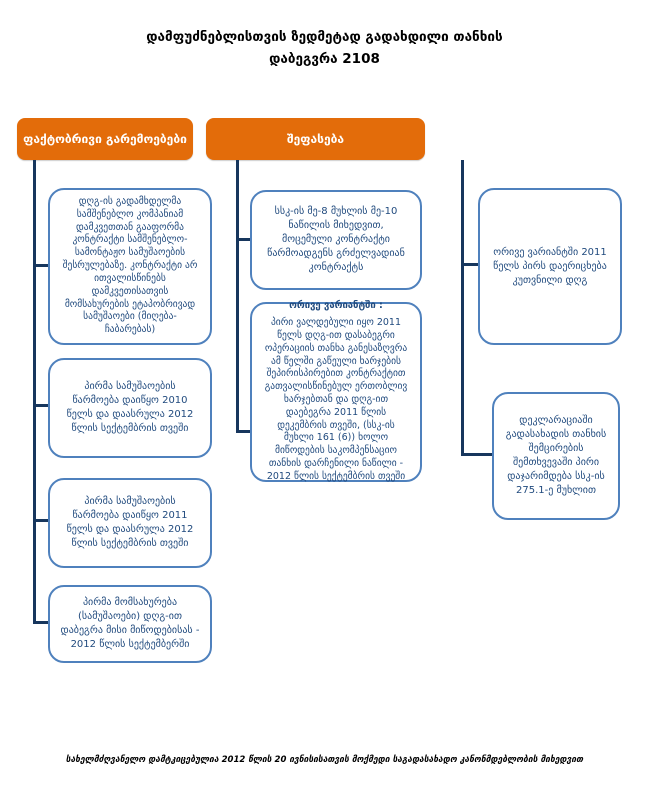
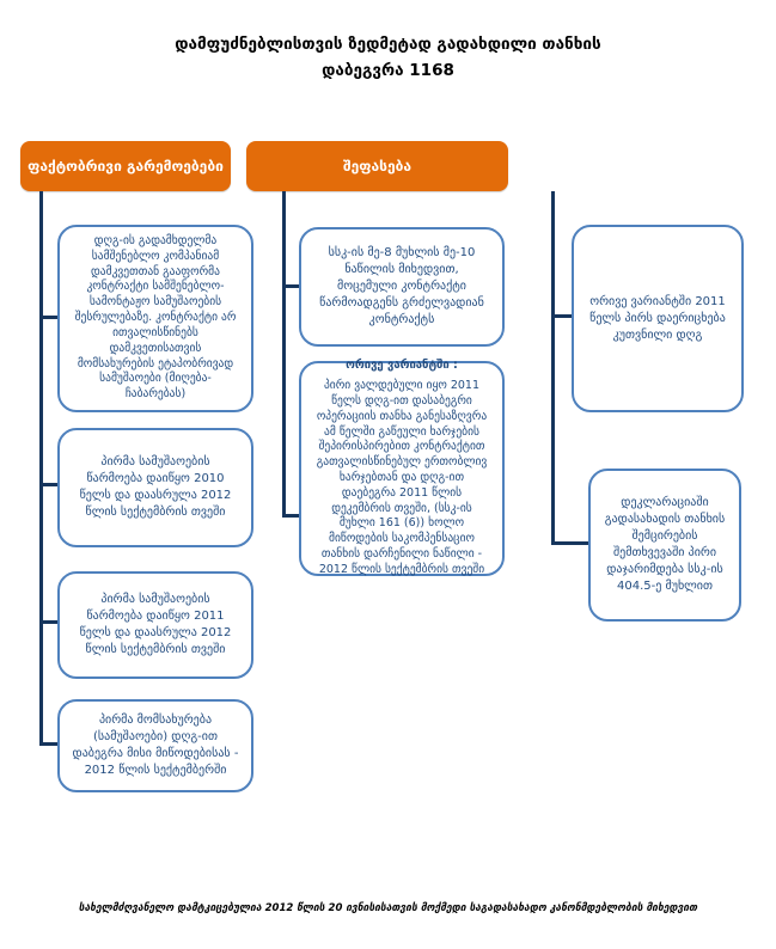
  დამფუძნებლისთვის ზედმეტად გადახდილი თანხის
- დაბეგვრა 2108
+ დაბეგვრა 1168
  ფაქტობრივი გარემოებები
  შეფასება
  დღგ-ის გადამხდელმა სამშენებლო კომპანიამ დამკვეთთან გააფორმა კონტრაქტი სამშენებლო-სამონტაჟო სამუშაოების შესრულებაზე. კონტრაქტი არ ითვალისწინებს დამკვეთისათვის მომსახურების ეტაპობრივად სამუშაოები (მიღება-ჩაბარებას)
  პირმა სამუშაოების წარმოება დაიწყო 2010 წელს და დაასრულა 2012 წლის სექტემბრის თვეში
  პირმა სამუშაოების წარმოება დაიწყო 2011 წელს და დაასრულა 2012 წლის სექტემბრის თვეში
  პირმა მომსახურება (სამუშაოები) დღგ-ით დაბეგრა მისი მიწოდებისას - 2012 წლის სექტემბერში
  სსკ-ის მე-8 მუხლის მე-10 ნაწილის მიხედვით, მოცემული კონტრაქტი წარმოადგენს გრძელვადიან კონტრაქტს
  ორივე ვარიანტში :
  პირი ვალდებული იყო 2011 წელს დღგ-ით დასაბეგრი ოპერაციის თანხა განესაზღვრა ამ წელში გაწეული ხარჯების შეპირისპირებით კონტრაქტით გათვალისწინებულ ერთობლივ ხარჯებთან და დღგ-ით დაებეგრა 2011 წლის დეკემბრის თვეში, (სსკ-ის მუხლი 161 (6)) ხოლო მიწოდების საკომპენსაციო თანხის დარჩენილი ნაწილი - 2012 წლის სექტემბრის თვეში
  ორივე ვარიანტში 2011 წელს პირს დაერიცხება კუთვნილი დღგ
- დეკლარაციაში გადასახადის თანხის შემცირების შემთხვევაში პირი დაჯარიმდება სსკ-ის 275.1-ე მუხლით
+ დეკლარაციაში გადასახადის თანხის შემცირების შემთხვევაში პირი დაჯარიმდება სსკ-ის 404.5-ე მუხლით
  სახელმძღვანელო დამტკიცებულია 2012 წლის 20 ივნისისათვის მოქმედი საგადასახადო კანონმდებლობის მიხედვით
